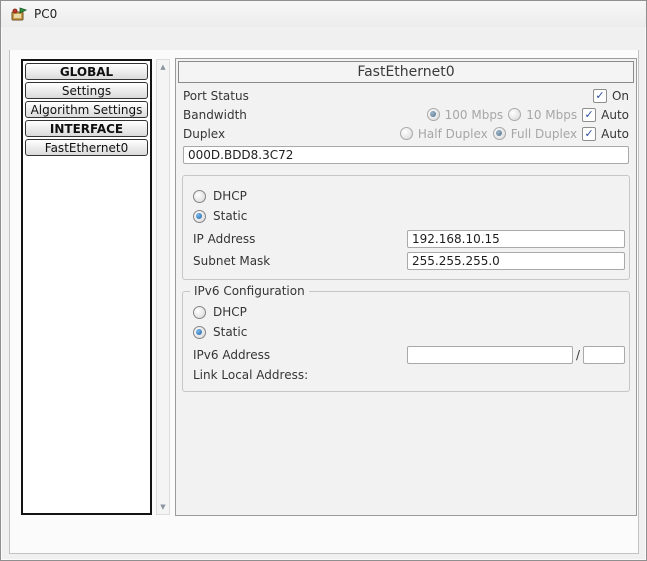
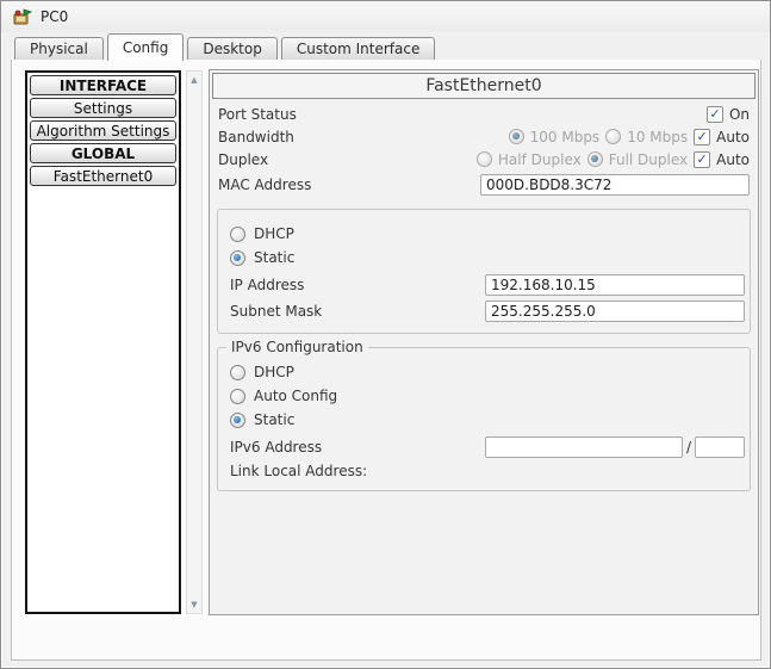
  PC0
+ Physical
+ Config
+ Desktop
+ Custom Interface
- GLOBAL
+ INTERFACE
  Settings
  Algorithm Settings
- INTERFACE
+ GLOBAL
  FastEthernet0
  ▲
  ▼
  FastEthernet0
  Port Status
  ✓
  On
  Bandwidth
  100 Mbps
  10 Mbps
  ✓
  Auto
  Duplex
  Half Duplex
  Full Duplex
  ✓
  Auto
+ MAC Address
  000D.BDD8.3C72
  DHCP
  Static
  IP Address
  192.168.10.15
  Subnet Mask
  255.255.255.0
  IPv6 Configuration
  DHCP
+ Auto Config
  Static
  IPv6 Address
  /
  Link Local Address:
